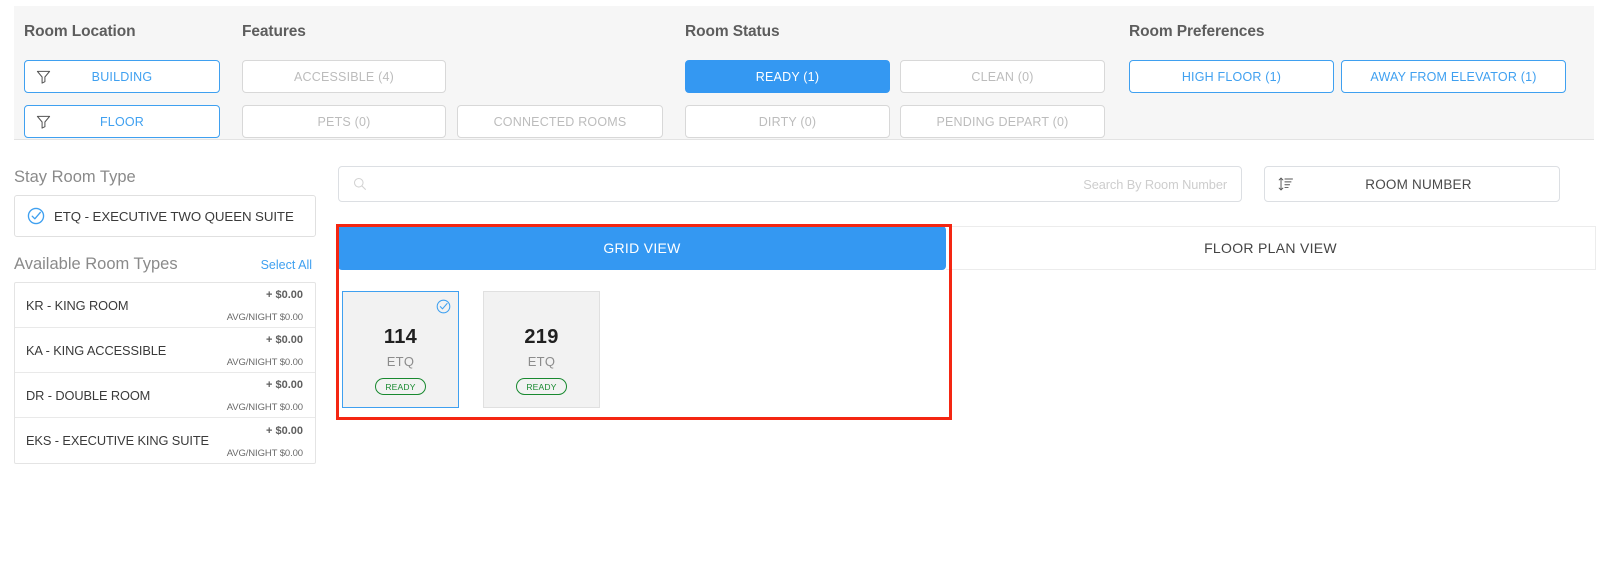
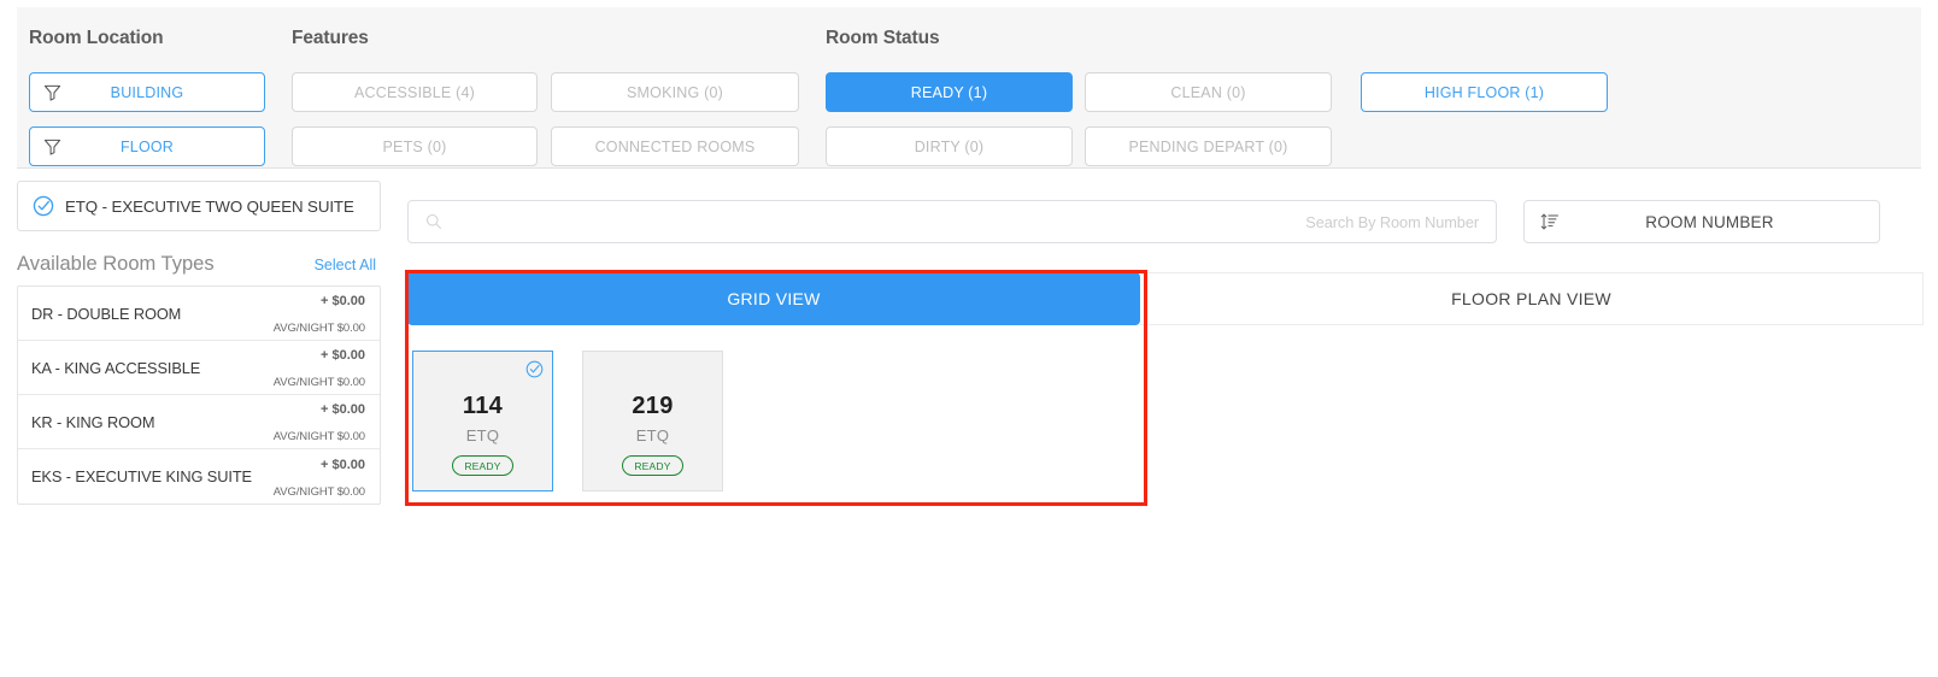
  Room Location
  BUILDING
  FLOOR
  Features
  ACCESSIBLE (4)
+ SMOKING (0)
  PETS (0)
  CONNECTED ROOMS
  Room Status
  READY (1)
  CLEAN (0)
  DIRTY (0)
  PENDING DEPART (0)
- Room Preferences
  HIGH FLOOR (1)
- AWAY FROM ELEVATOR (1)
- Stay Room Type
  ETQ - EXECUTIVE TWO QUEEN SUITE
  Available Room Types
  Select All
- KR - KING ROOM
+ DR - DOUBLE ROOM
  + $0.00
  AVG/NIGHT $0.00
  KA - KING ACCESSIBLE
  + $0.00
  AVG/NIGHT $0.00
- DR - DOUBLE ROOM
+ KR - KING ROOM
  + $0.00
  AVG/NIGHT $0.00
  EKS - EXECUTIVE KING SUITE
  + $0.00
  AVG/NIGHT $0.00
  Search By Room Number
  ROOM NUMBER
  GRID VIEW
  FLOOR PLAN VIEW
  114
  ETQ
  READY
  219
  ETQ
  READY
